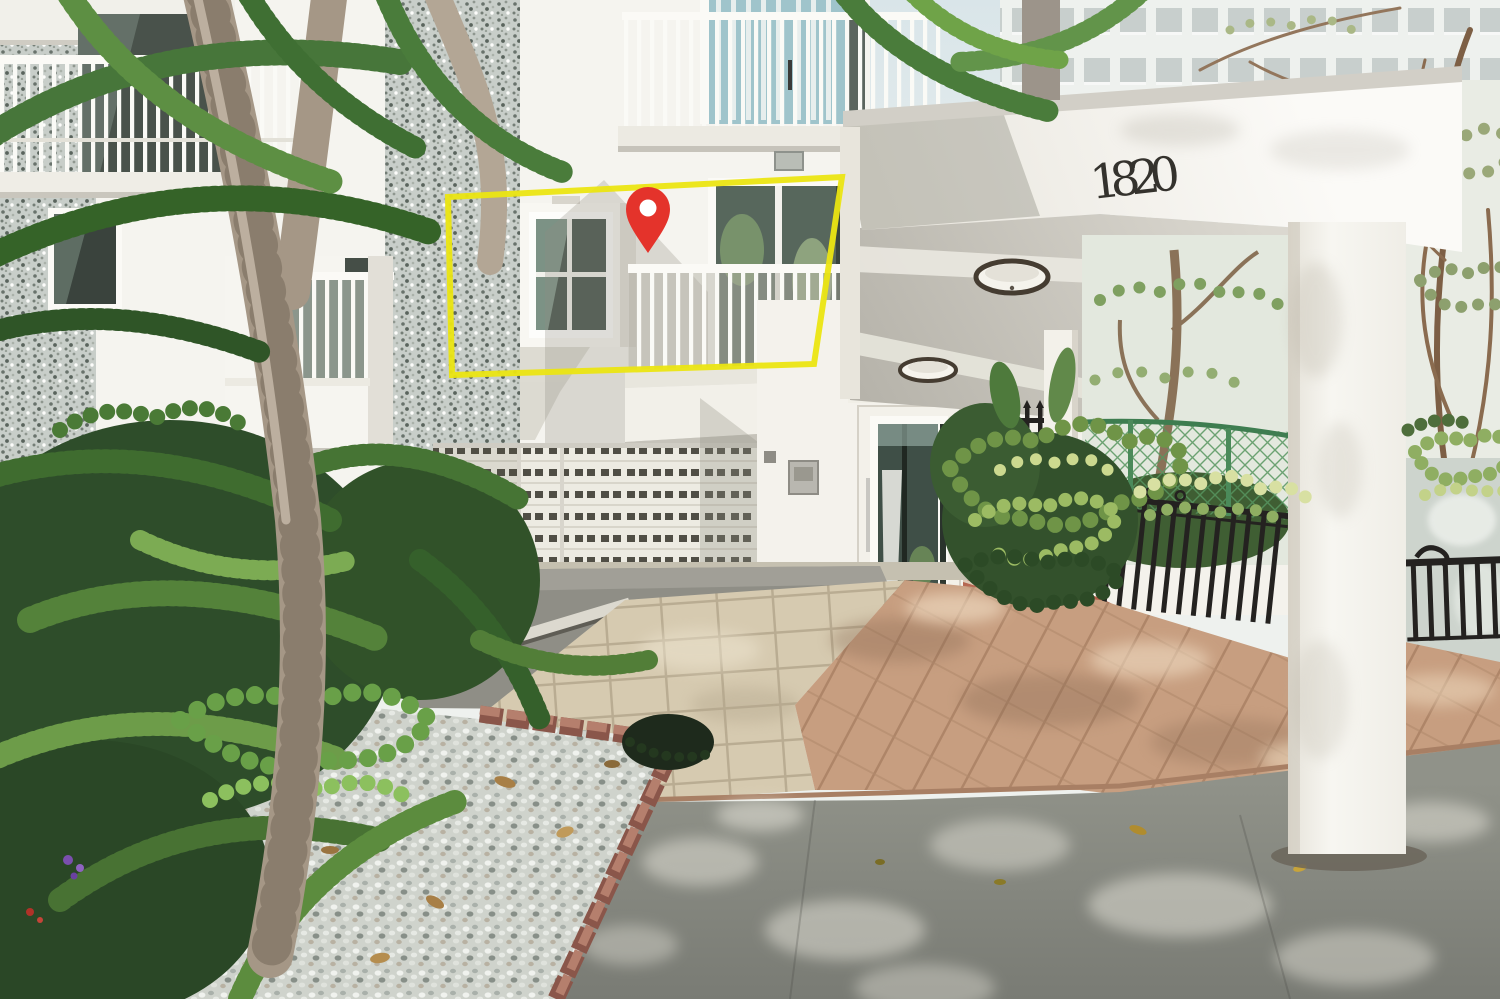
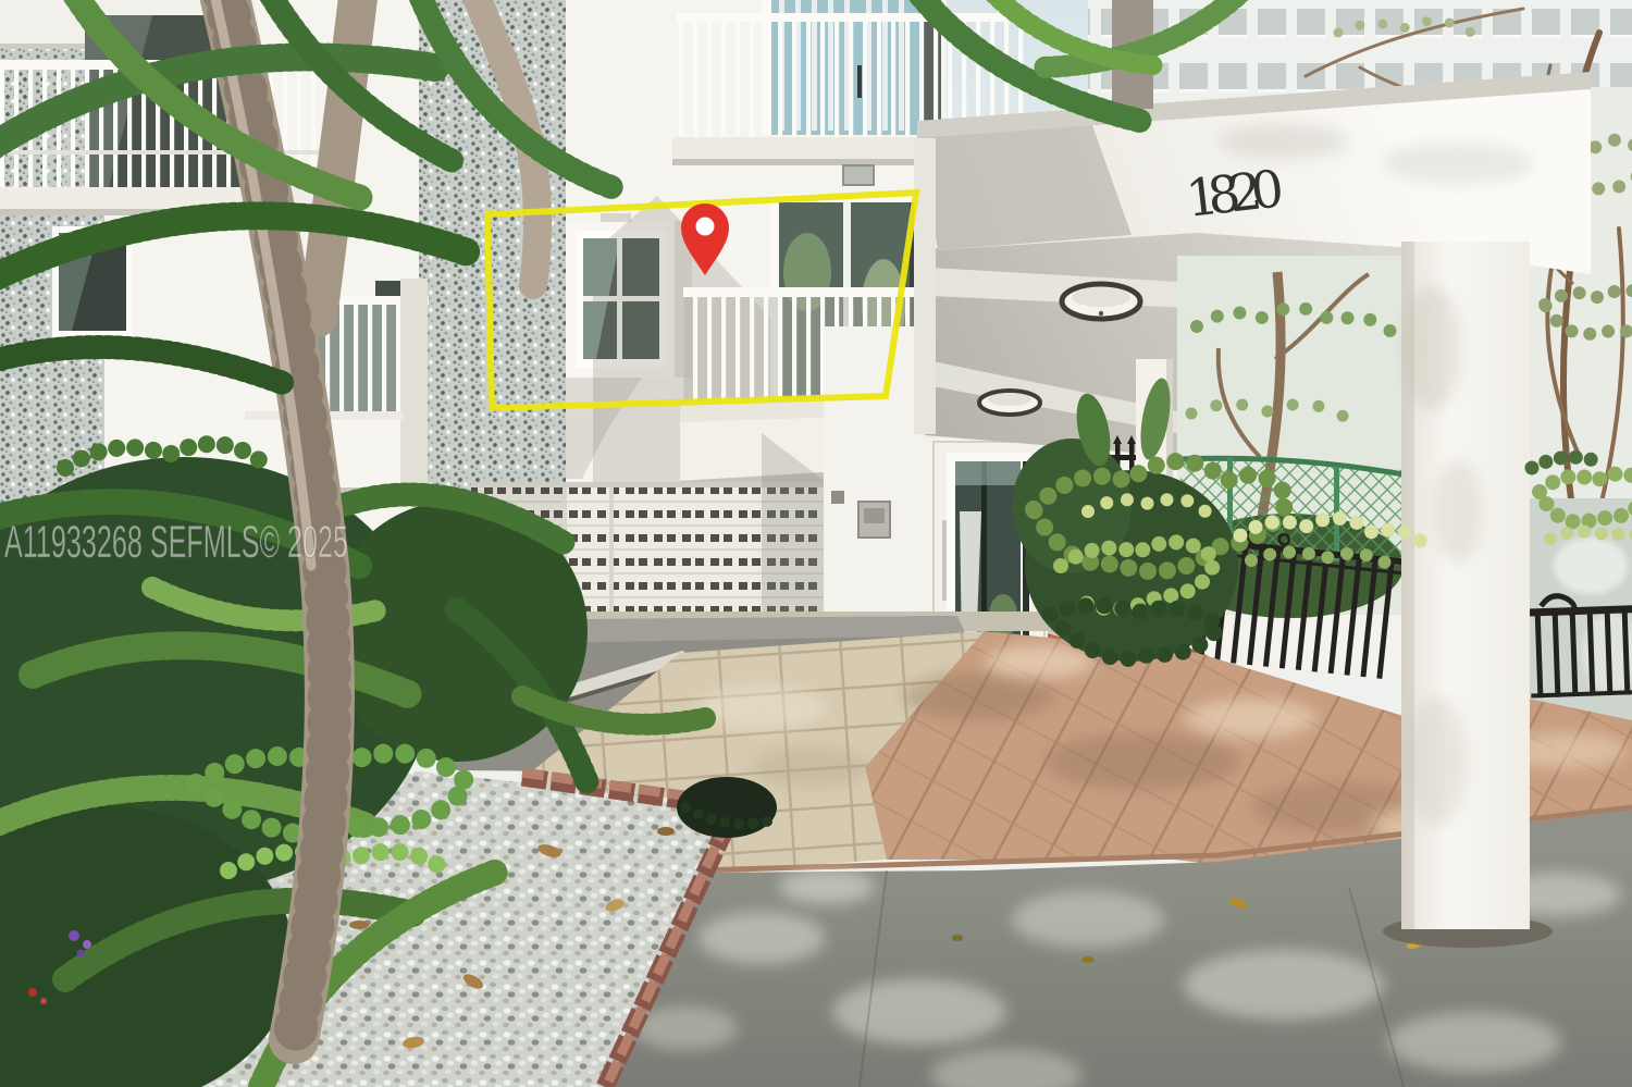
+ A11933268 SEFMLS© 2025
